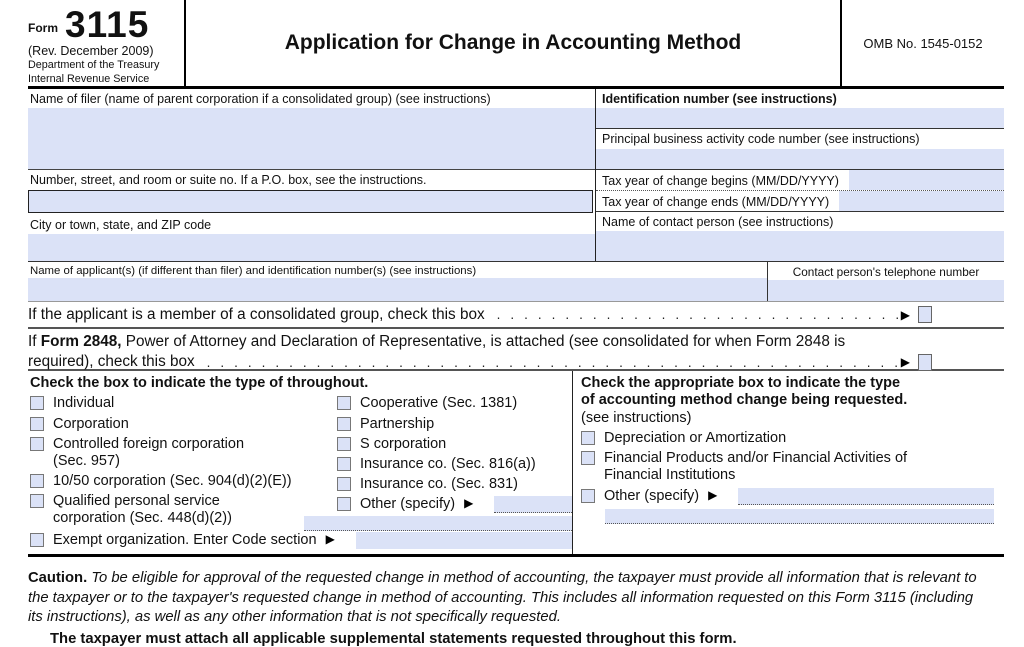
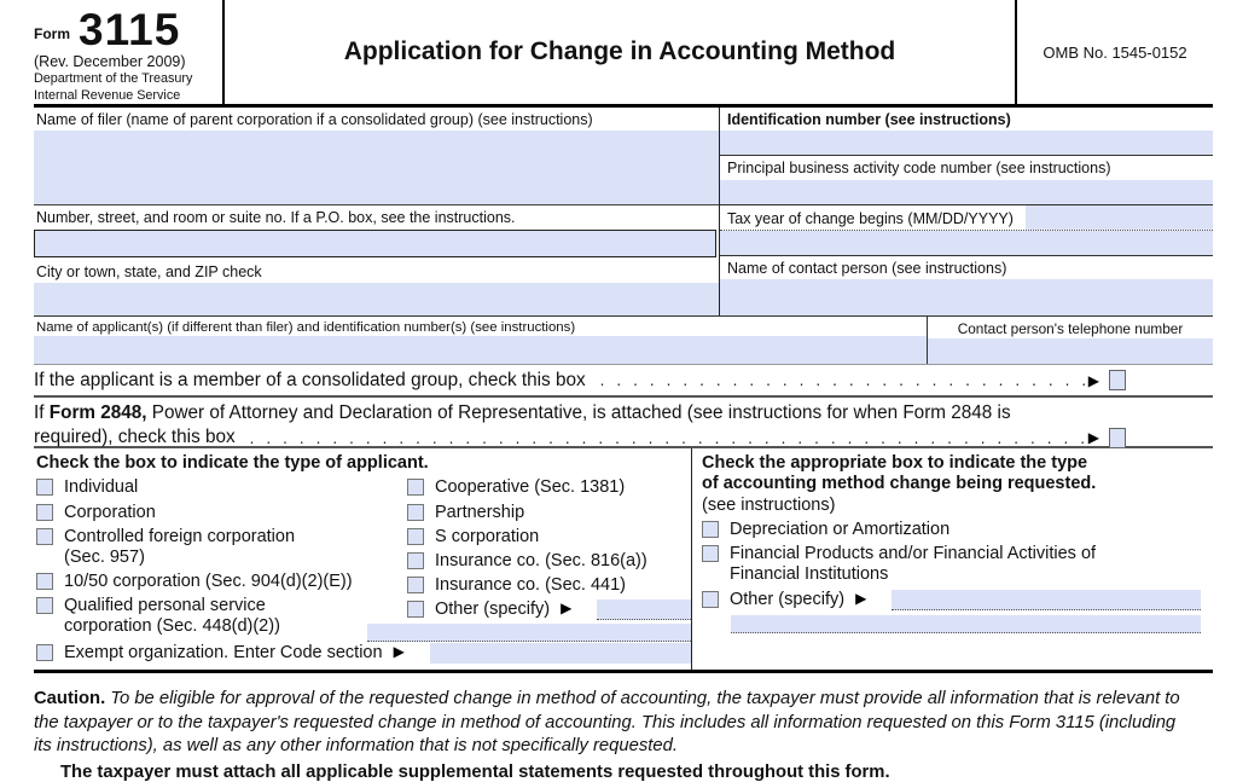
  Form
  3115
  (Rev. December 2009)
  Department of the Treasury
  Internal Revenue Service
  Application for Change in Accounting Method
  OMB No. 1545-0152
  Name of filer (name of parent corporation if a consolidated group) (see instructions)
  Number, street, and room or suite no. If a P.O. box, see the instructions.
- City or town, state, and ZIP code
+ City or town, state, and ZIP check
  Identification number (see instructions)
  Principal business activity code number (see instructions)
  Tax year of change begins (MM/DD/YYYY)
- Tax year of change ends (MM/DD/YYYY)
  Name of contact person (see instructions)
  Name of applicant(s) (if different than filer) and identification number(s) (see instructions)
  Contact person's telephone number
  If the applicant is a member of a consolidated group, check this box
  ▶
- If Form 2848, Power of Attorney and Declaration of Representative, is attached (see consolidated for when Form 2848 is
+ If Form 2848, Power of Attorney and Declaration of Representative, is attached (see instructions for when Form 2848 is
  required), check this box
  ..................................................
  ▶
- Check the box to indicate the type of throughout.
+ Check the box to indicate the type of applicant.
  Individual
  Corporation
  Controlled foreign corporation
  (Sec. 957)
  10/50 corporation (Sec. 904(d)(2)(E))
  Qualified personal service
  corporation (Sec. 448(d)(2))
  Cooperative (Sec. 1381)
  Partnership
  S corporation
  Insurance co. (Sec. 816(a))
- Insurance co. (Sec. 831)
+ Insurance co. (Sec. 441)
  Other (specify)
  ▶
  Exempt organization. Enter Code section
  ▶
  Check the appropriate box to indicate the type
  of accounting method change being requested.
  (see instructions)
  Depreciation or Amortization
  Financial Products and/or Financial Activities of
  Financial Institutions
  Other (specify)
  ▶
  Caution. To be eligible for approval of the requested change in method of accounting, the taxpayer must provide all information that is relevant to the taxpayer or to the taxpayer's requested change in method of accounting. This includes all information requested on this Form 3115 (including its instructions), as well as any other information that is not specifically requested.
  The taxpayer must attach all applicable supplemental statements requested throughout this form.
